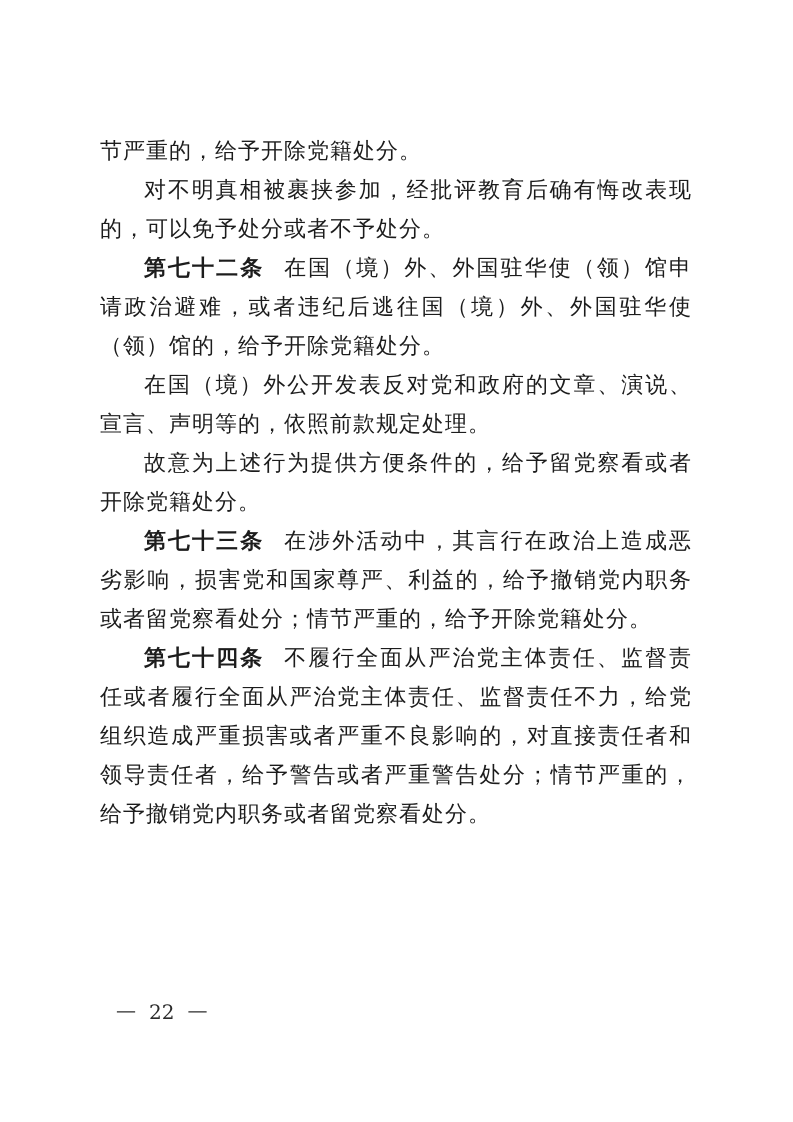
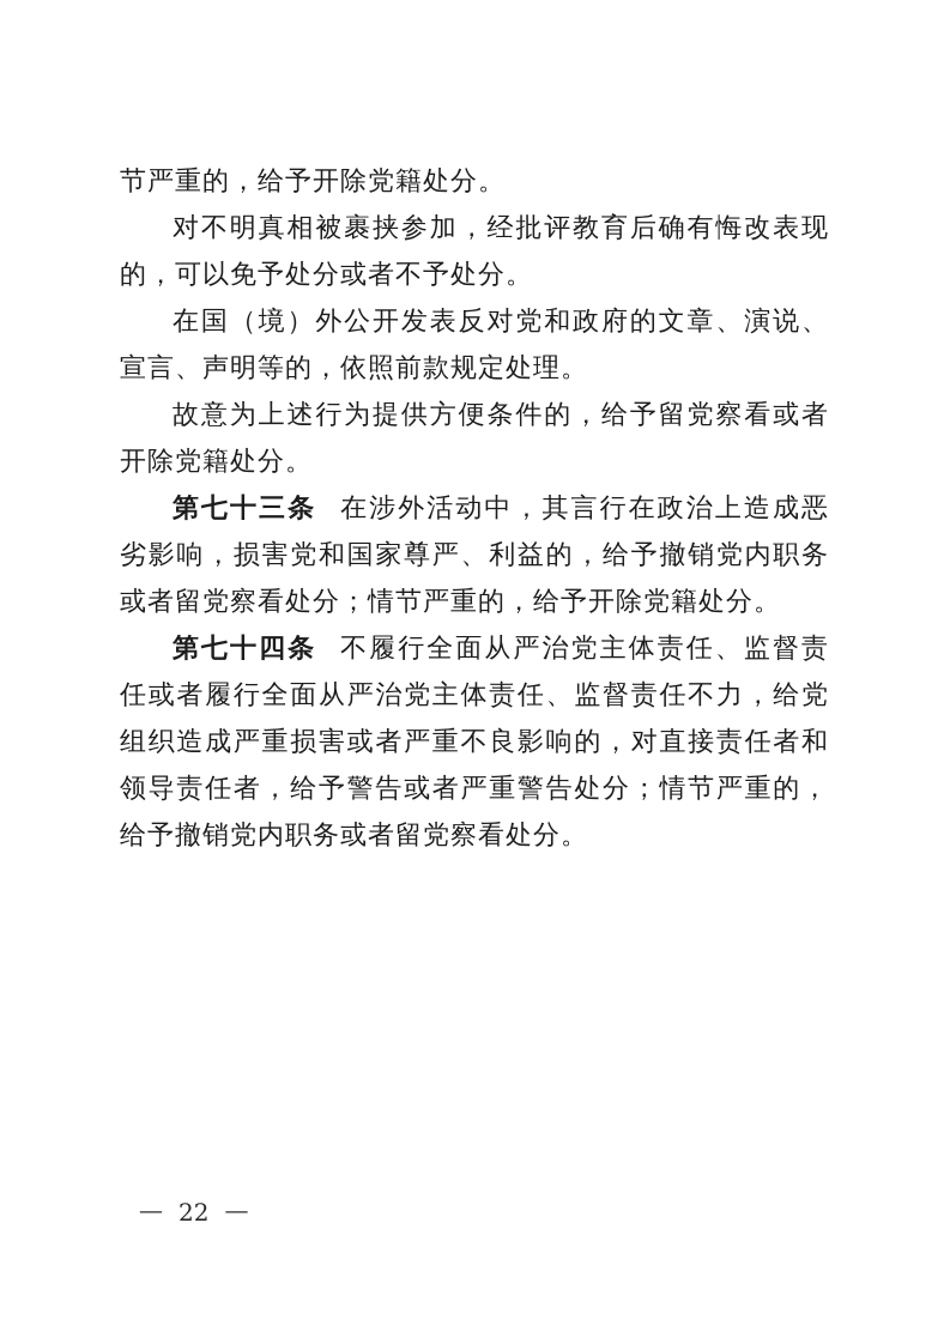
  节严重的，给予开除党籍处分。
  对不明真相被裹挟参加，经批评教育后确有悔改表现的，可以免予处分或者不予处分。
- 第七十二条 在国（境）外、外国驻华使（领）馆申请政治避难，或者违纪后逃往国（境）外、外国驻华使（领）馆的，给予开除党籍处分。
  在国（境）外公开发表反对党和政府的文章、演说、宣言、声明等的，依照前款规定处理。
  故意为上述行为提供方便条件的，给予留党察看或者开除党籍处分。
  第七十三条 在涉外活动中，其言行在政治上造成恶劣影响，损害党和国家尊严、利益的，给予撤销党内职务或者留党察看处分；情节严重的，给予开除党籍处分。
  第七十四条 不履行全面从严治党主体责任、监督责任或者履行全面从严治党主体责任、监督责任不力，给党组织造成严重损害或者严重不良影响的，对直接责任者和领导责任者，给予警告或者严重警告处分；情节严重的，给予撤销党内职务或者留党察看处分。
  —
  22
  —
